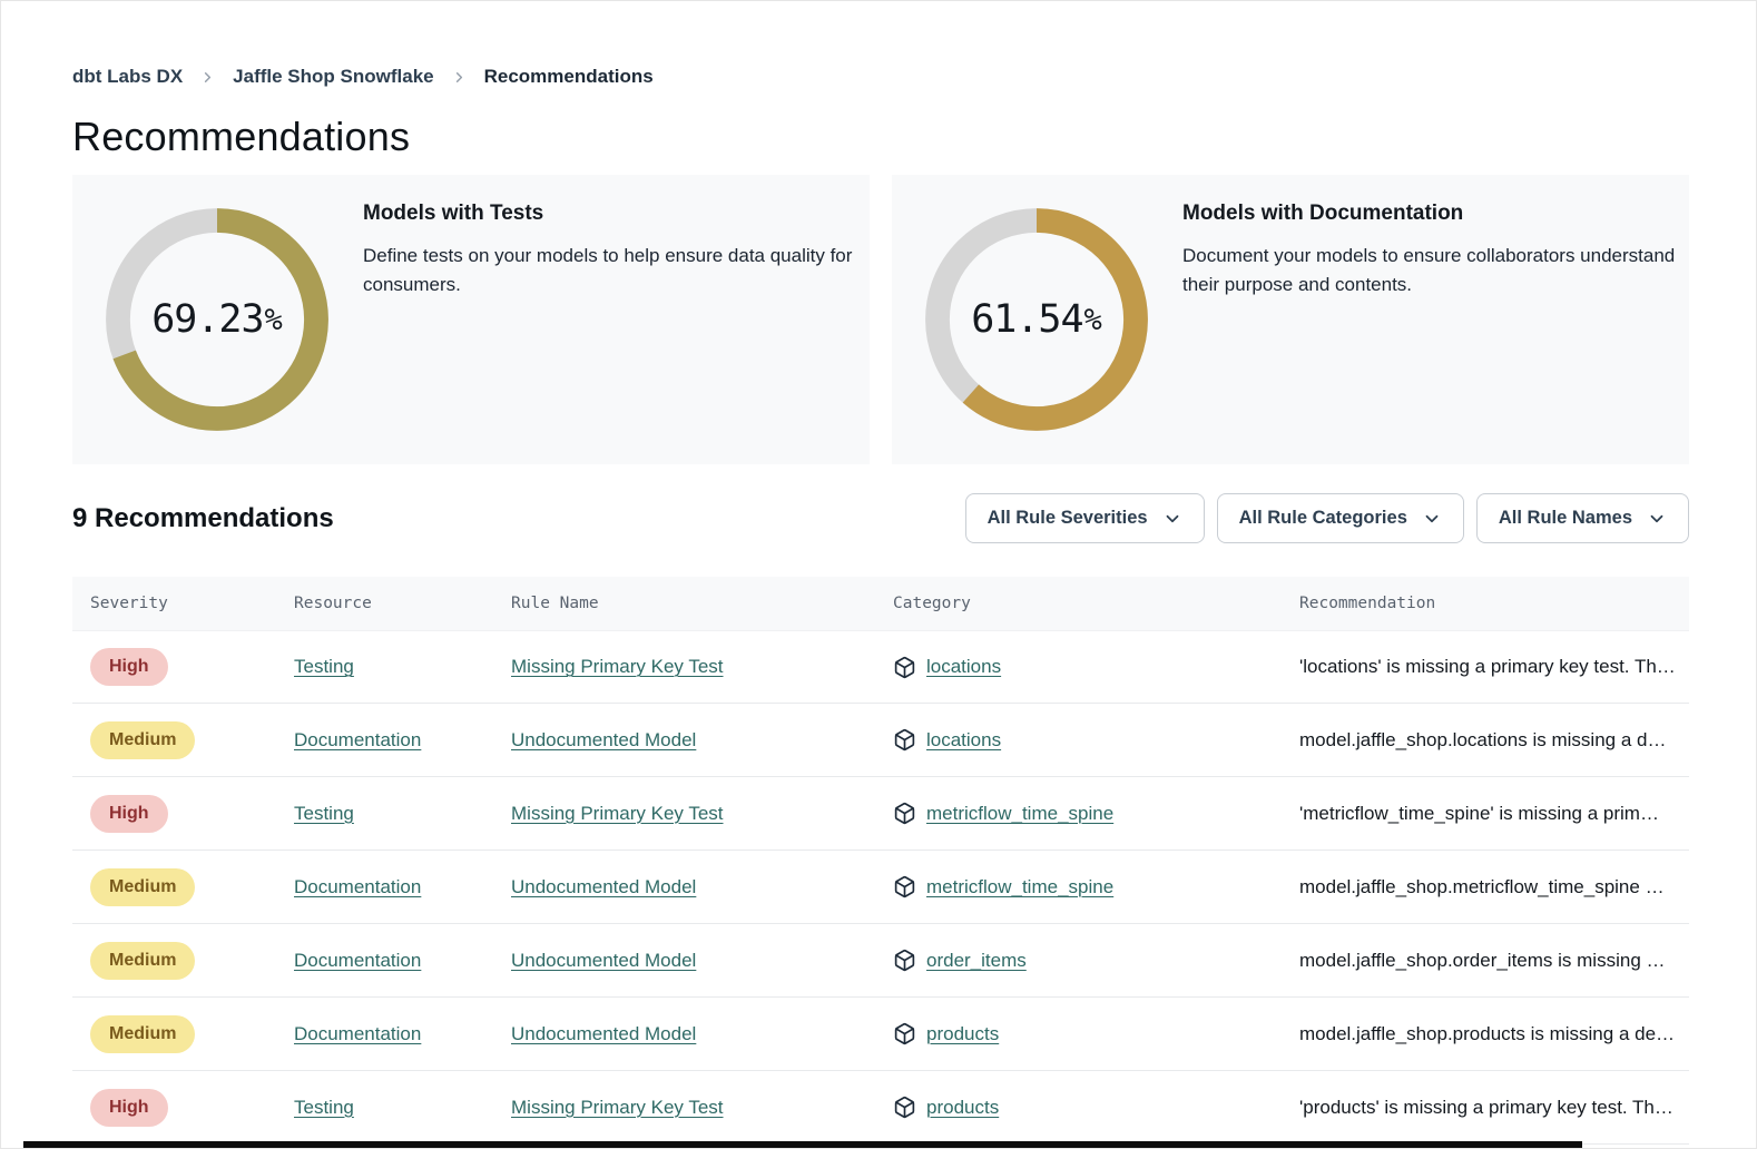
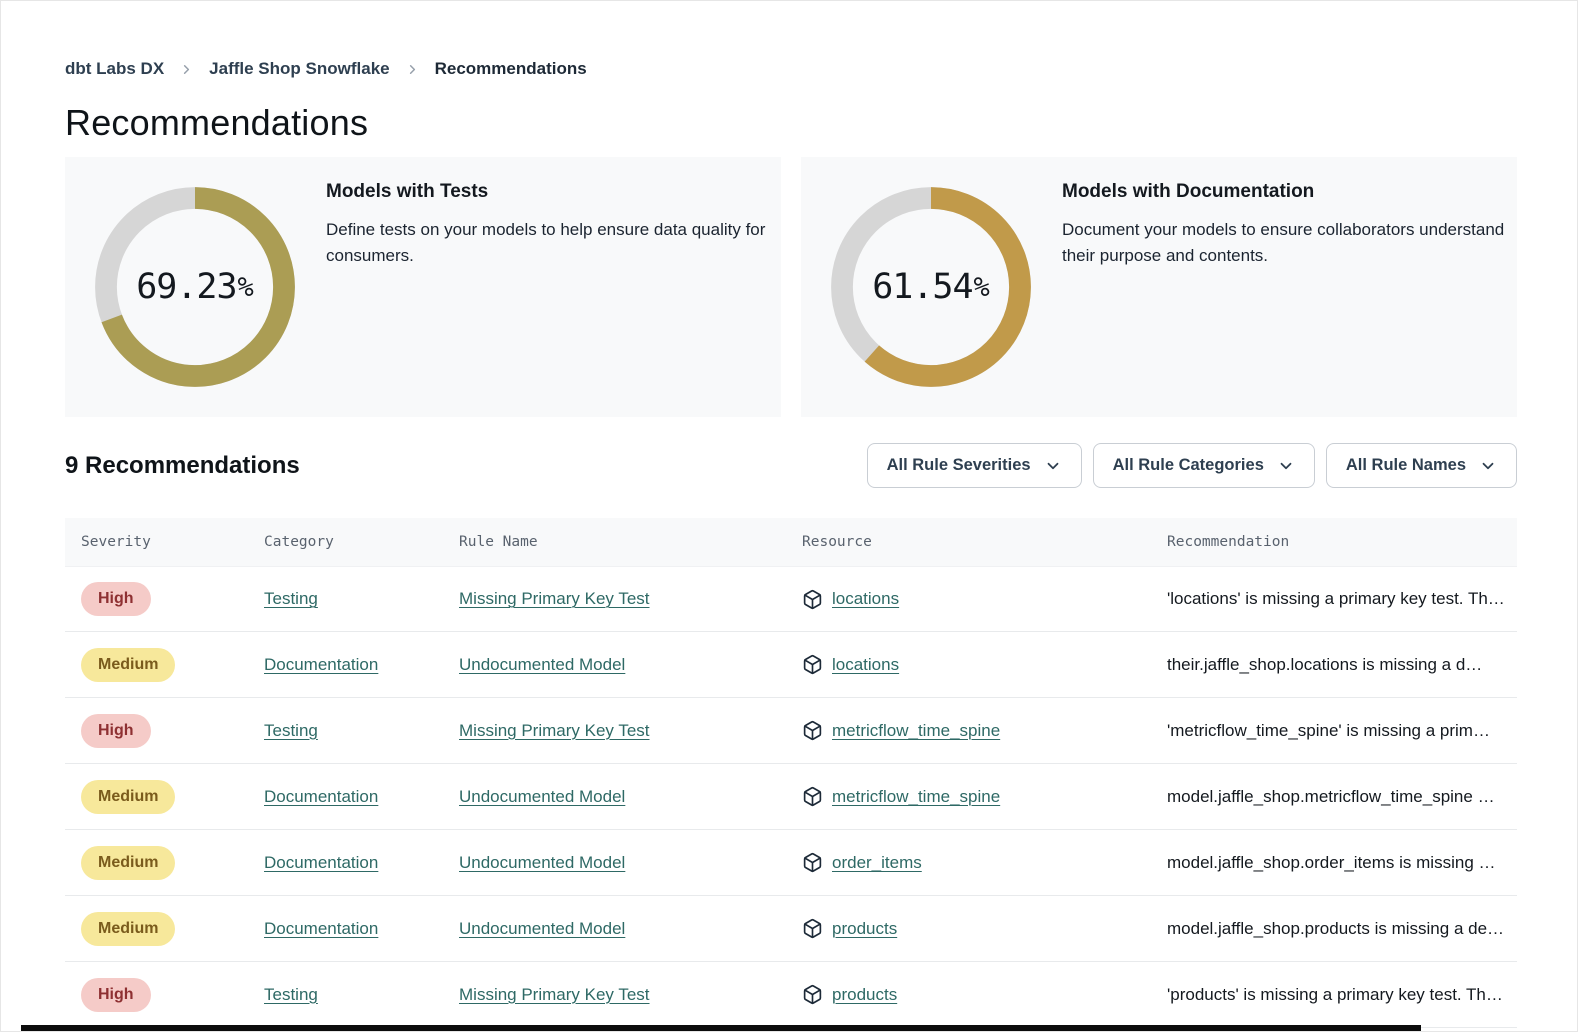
  dbt Labs DX
  Jaffle Shop Snowflake
  Recommendations
  Recommendations
  69.23
  %
  Models with Tests
  Define tests on your models to help ensure data quality for consumers.
  61.54
  %
  Models with Documentation
  Document your models to ensure collaborators understand their purpose and contents.
  9 Recommendations
  All Rule Severities
  All Rule Categories
  All Rule Names
  Severity
- Resource
+ Category
  Rule Name
- Category
+ Resource
  Recommendation
  High
  Testing
  Missing Primary Key Test
  locations
  'locations' is missing a primary key test. Th…
  Medium
  Documentation
  Undocumented Model
  locations
- model.jaffle_shop.locations is missing a d…
+ their.jaffle_shop.locations is missing a d…
  High
  Testing
  Missing Primary Key Test
  metricflow_time_spine
  'metricflow_time_spine' is missing a prim…
  Medium
  Documentation
  Undocumented Model
  metricflow_time_spine
  model.jaffle_shop.metricflow_time_spine …
  Medium
  Documentation
  Undocumented Model
  order_items
  model.jaffle_shop.order_items is missing …
  Medium
  Documentation
  Undocumented Model
  products
  model.jaffle_shop.products is missing a de…
  High
  Testing
  Missing Primary Key Test
  products
  'products' is missing a primary key test. Th…
